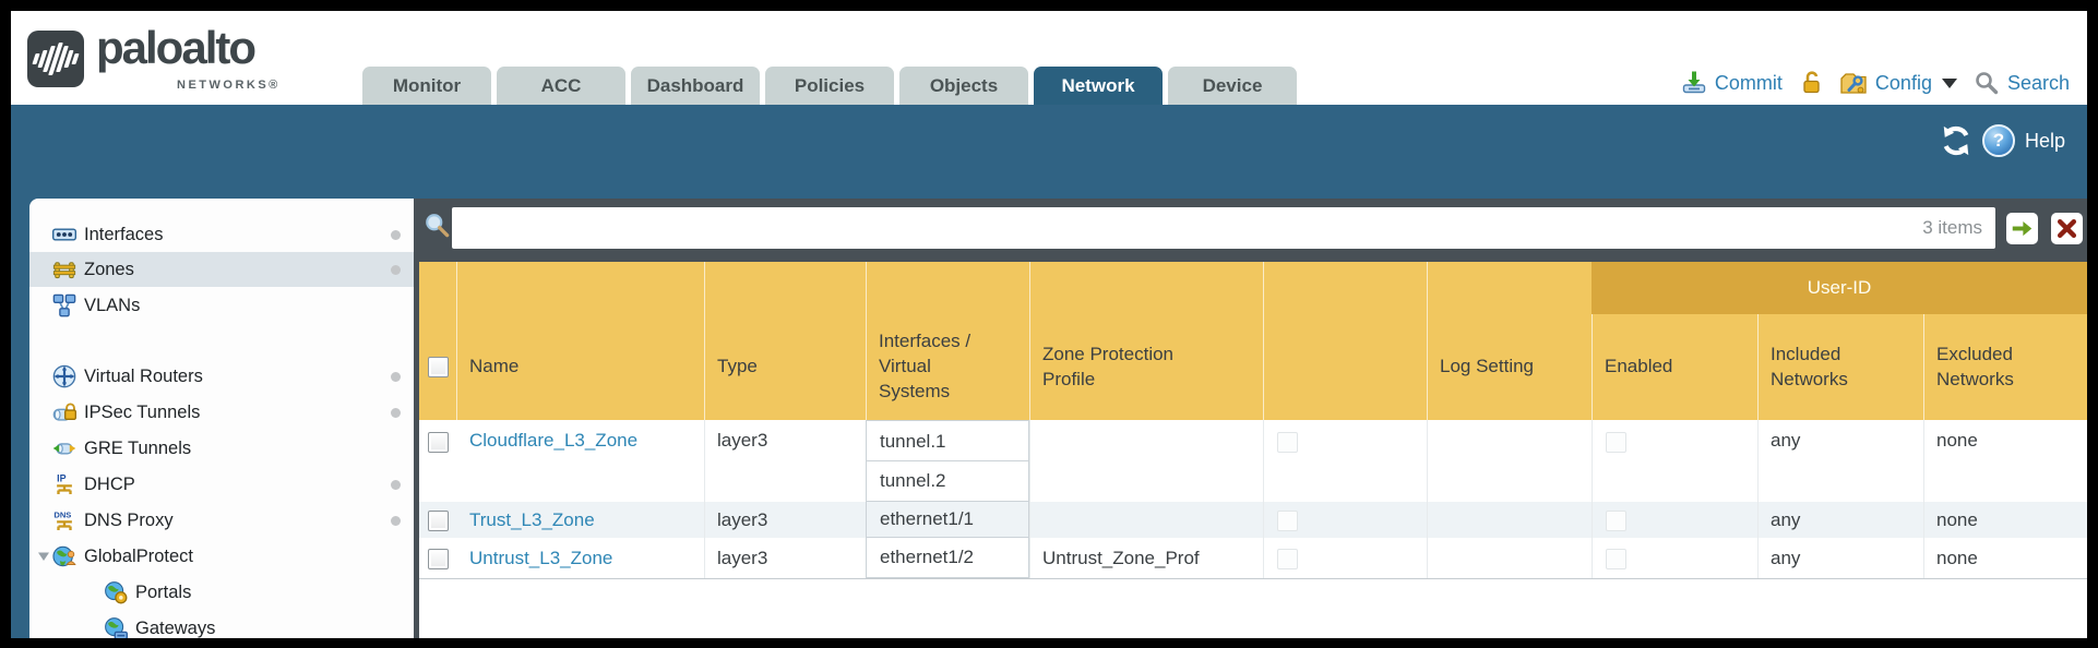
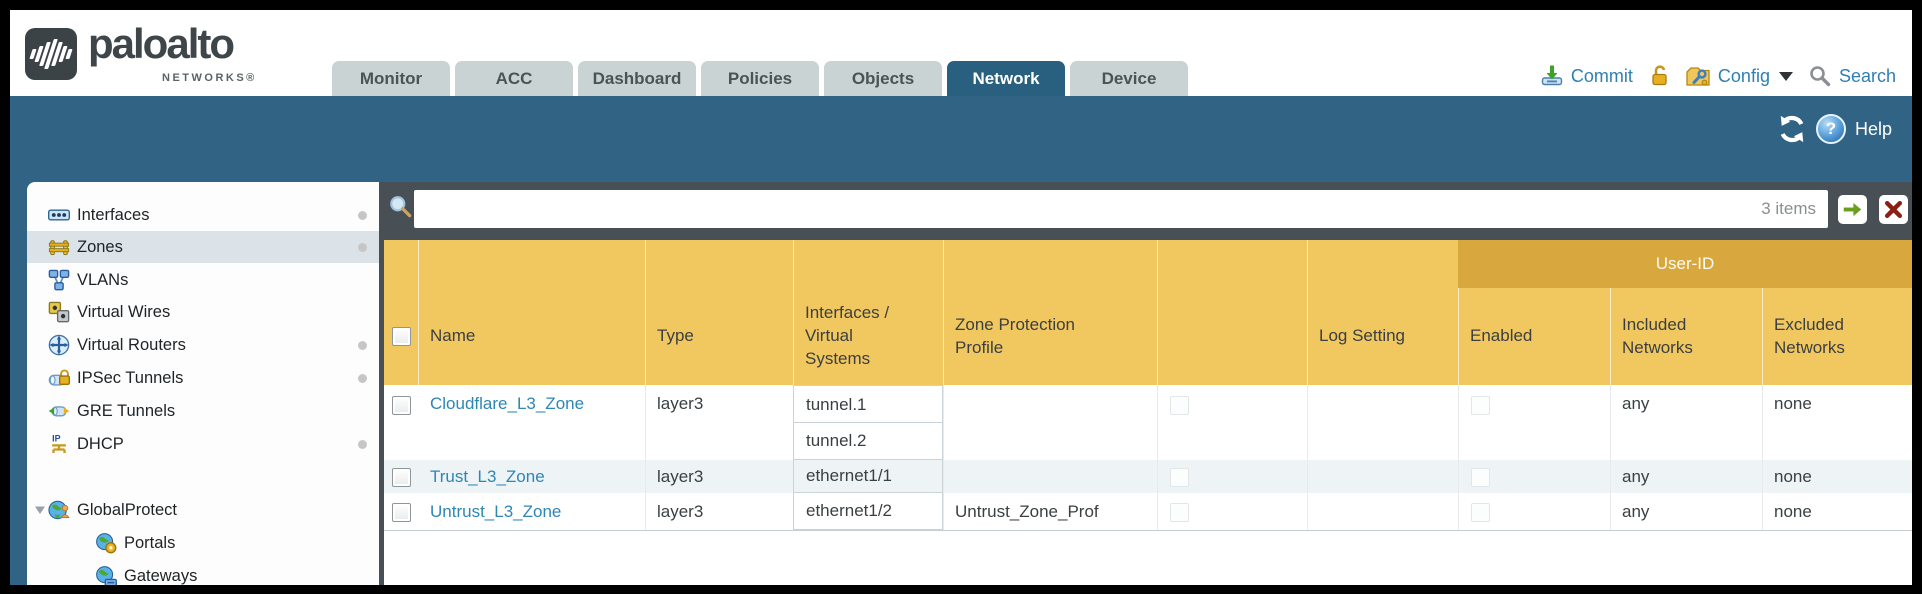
  paloalto
  NETWORKS®
  Monitor
  ACC
  Dashboard
  Policies
  Objects
  Network
  Device
  Commit
  Config
  Search
  Help
  Interfaces
  Zones
  VLANs
+ Virtual Wires
  Virtual Routers
  IPSec Tunnels
  GRE Tunnels
  IP
  DHCP
- DNS
- DNS Proxy
  GlobalProtect
  Portals
  Gateways
  3 items
  User-ID
  Name
  Type
  Interfaces / Virtual Systems
  Zone Protection Profile
  Log Setting
  Enabled
  Included Networks
  Excluded Networks
  Cloudflare_L3_Zone
  layer3
  tunnel.1
  tunnel.2
  any
  none
  Trust_L3_Zone
  layer3
  ethernet1/1
  any
  none
  Untrust_L3_Zone
  layer3
  ethernet1/2
  Untrust_Zone_Prof
  any
  none
